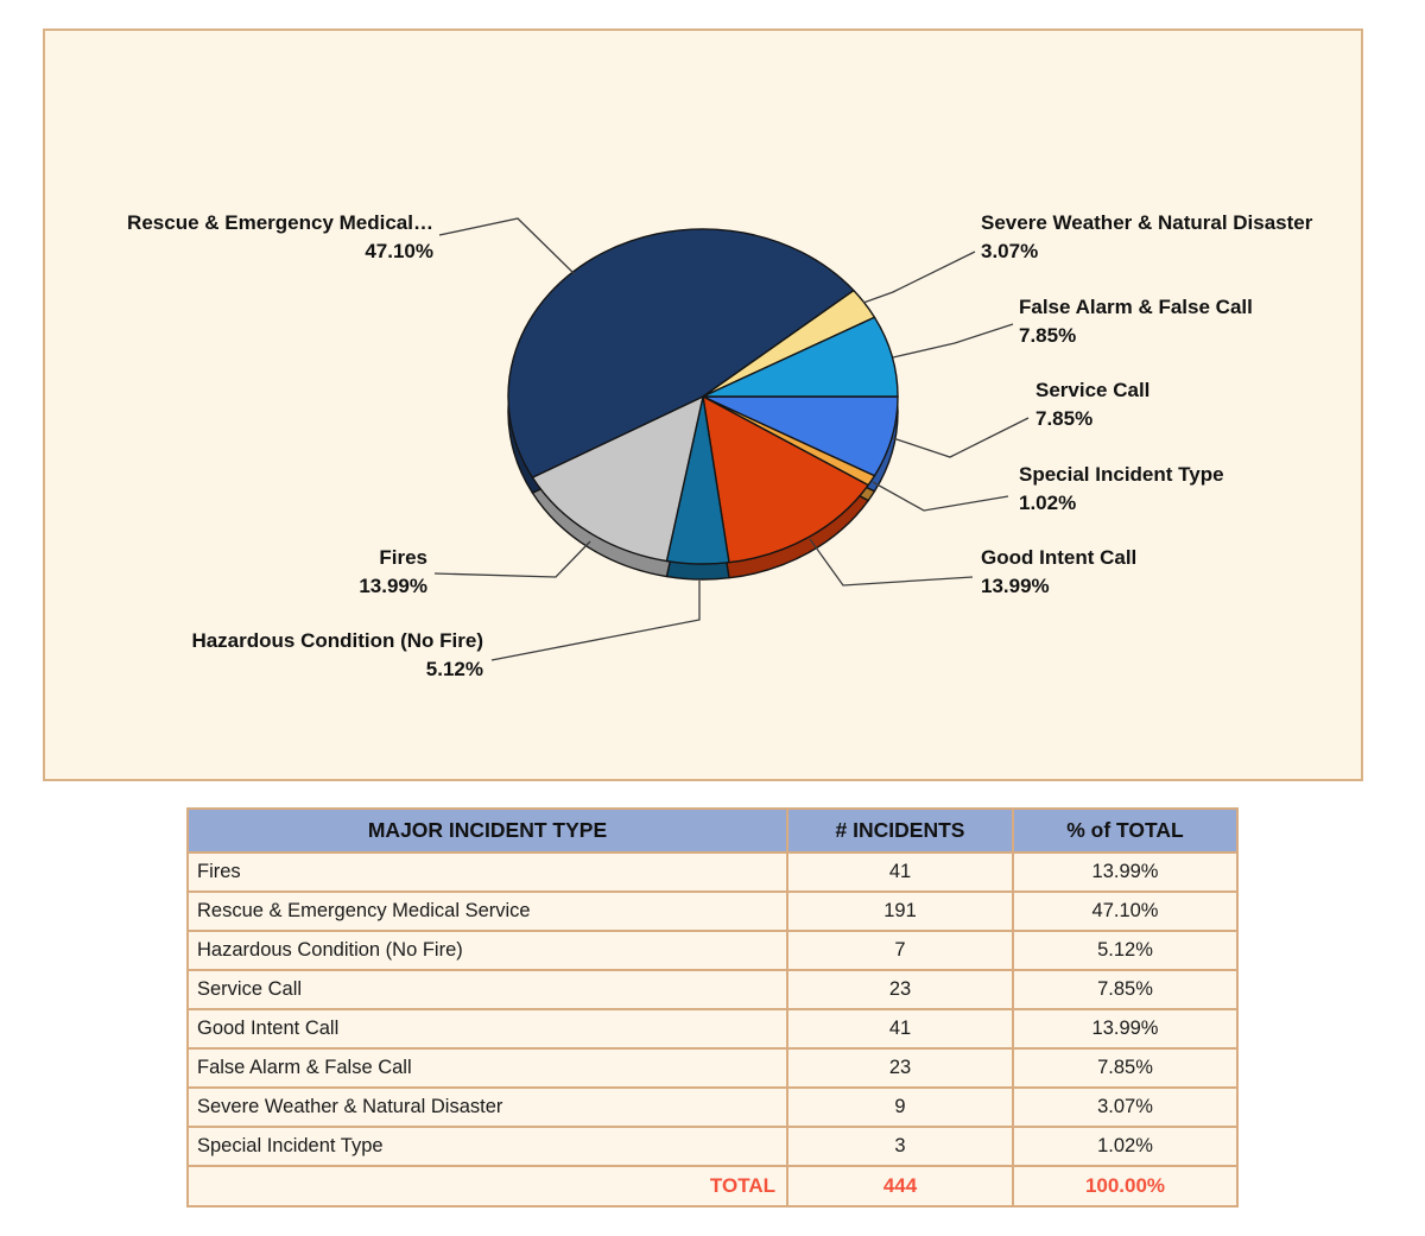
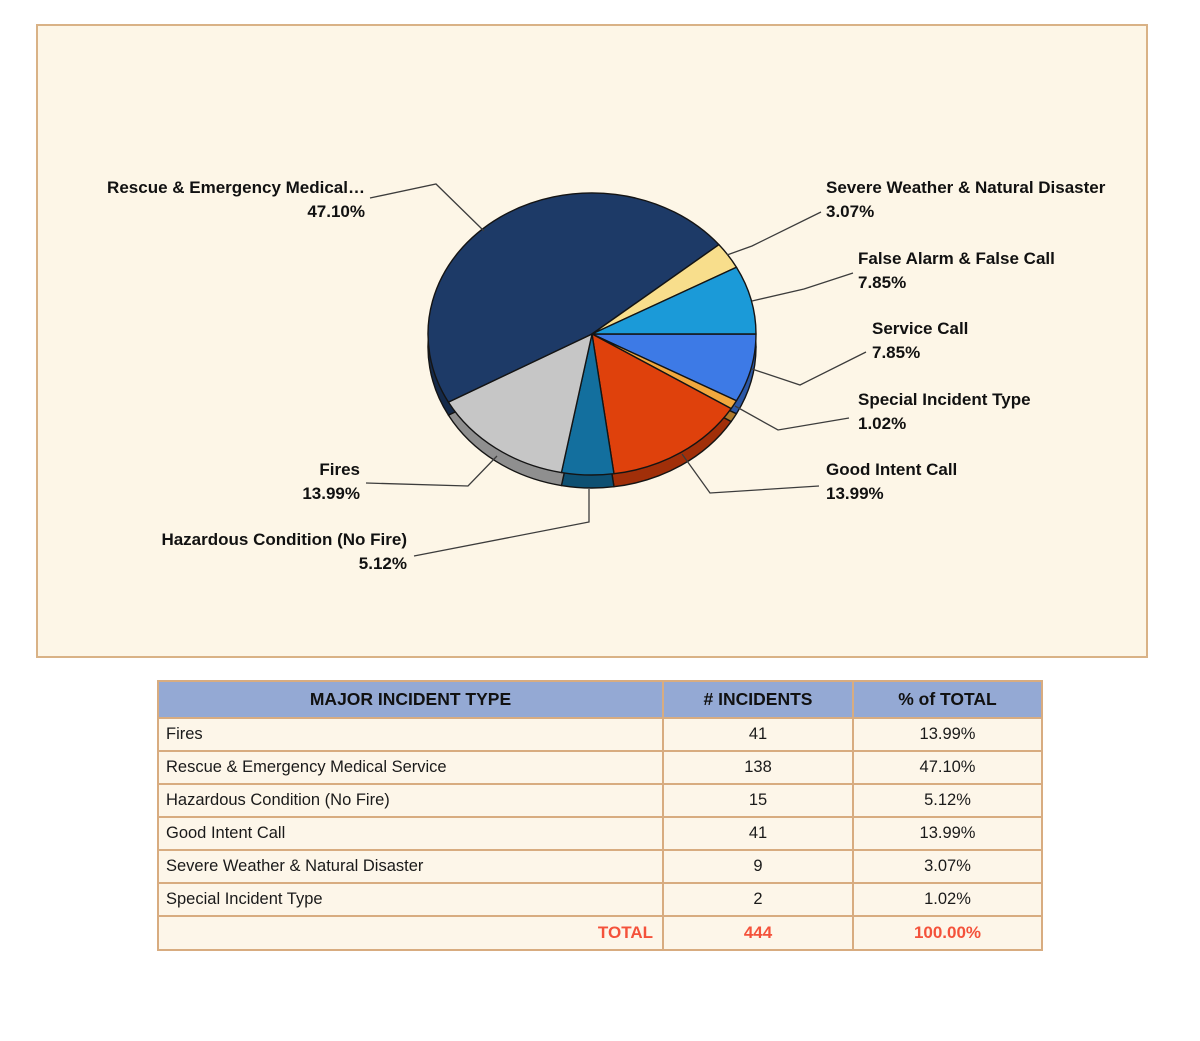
  Service Call
  7.85%
  Special Incident Type
  1.02%
  Good Intent Call
  13.99%
  Hazardous Condition (No Fire)
  5.12%
  Fires
  13.99%
  Rescue & Emergency Medical…
  47.10%
  Severe Weather & Natural Disaster
  3.07%
  False Alarm & False Call
  7.85%
  MAJOR INCIDENT TYPE	# INCIDENTS	% of TOTAL
  Fires	41	13.99%
- Rescue & Emergency Medical Service	191	47.10%
+ Rescue & Emergency Medical Service	138	47.10%
- Hazardous Condition (No Fire)	7	5.12%
+ Hazardous Condition (No Fire)	15	5.12%
- Service Call	23	7.85%
  Good Intent Call	41	13.99%
- False Alarm & False Call	23	7.85%
  Severe Weather & Natural Disaster	9	3.07%
- Special Incident Type	3	1.02%
+ Special Incident Type	2	1.02%
  TOTAL	444	100.00%
